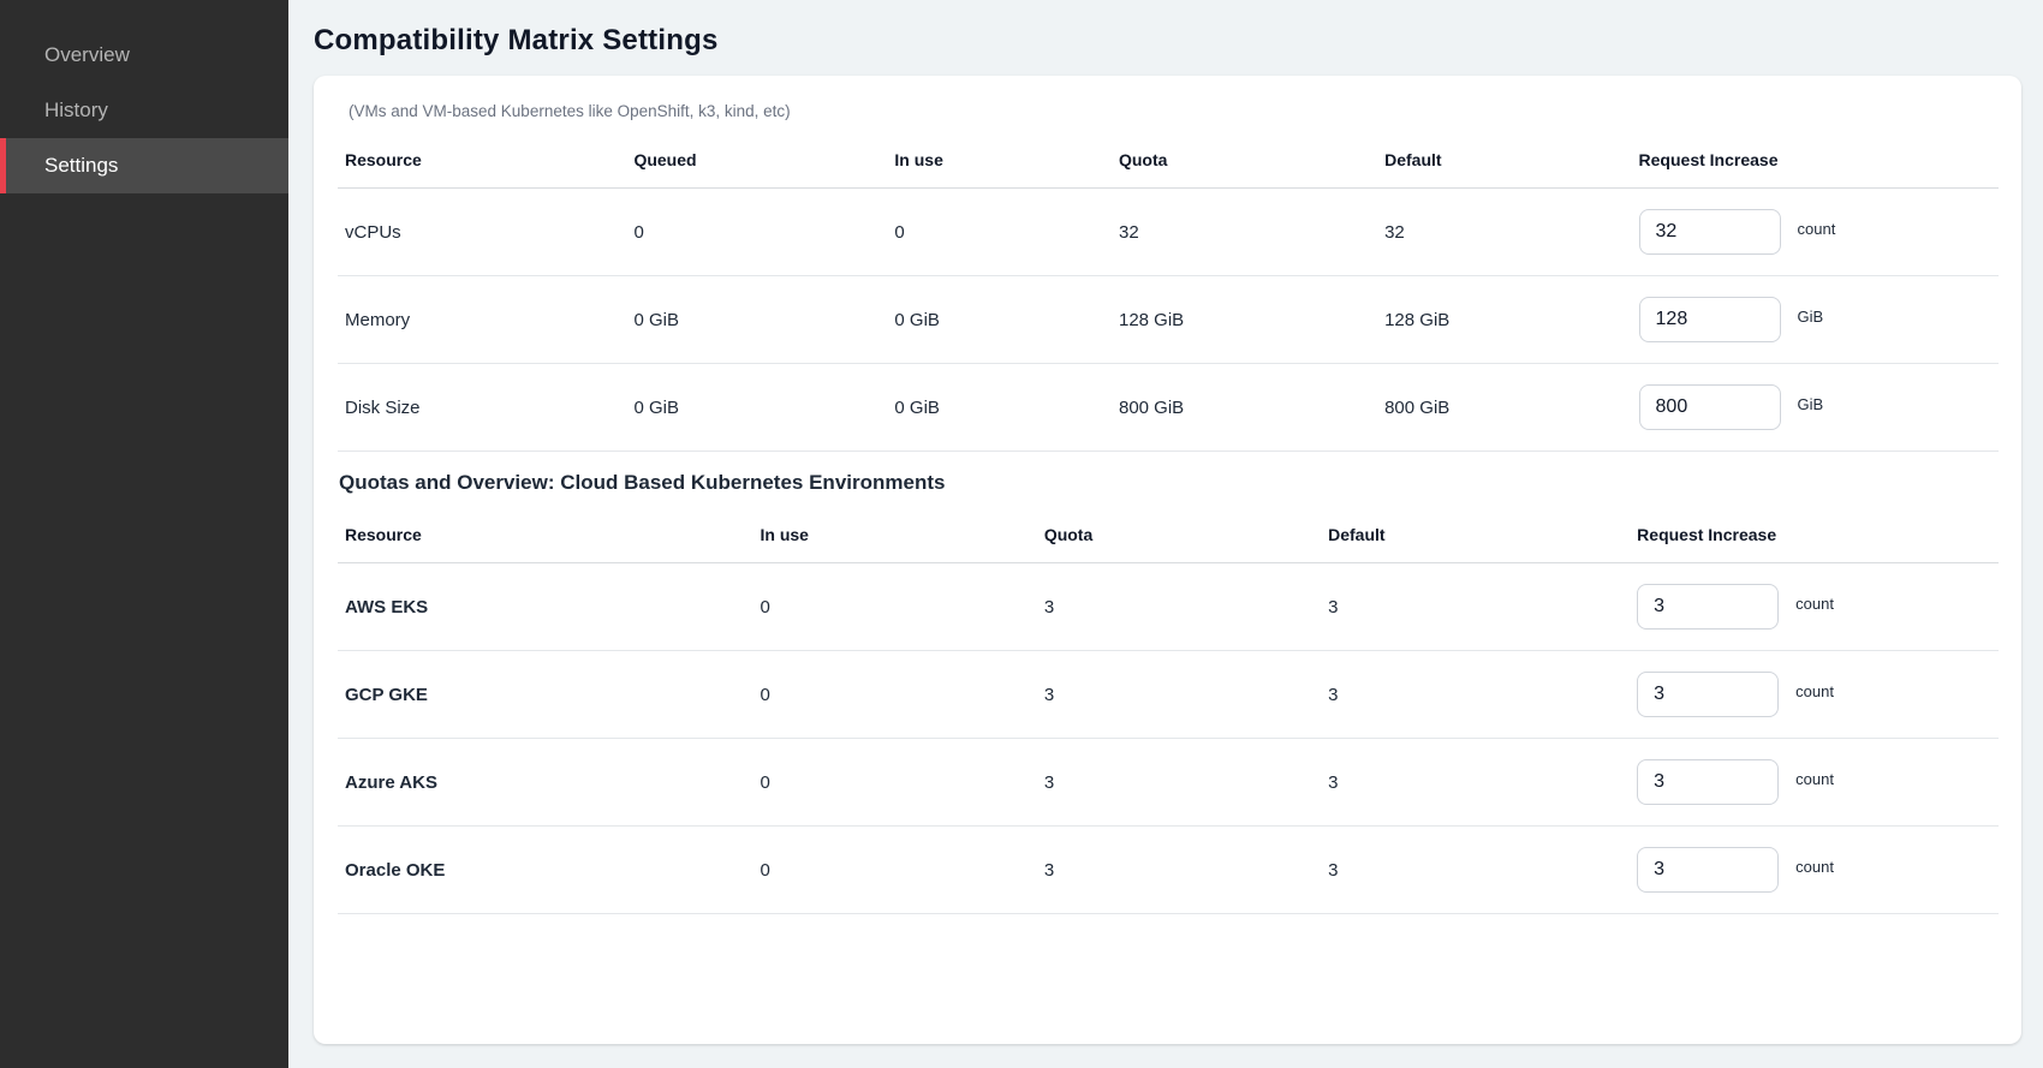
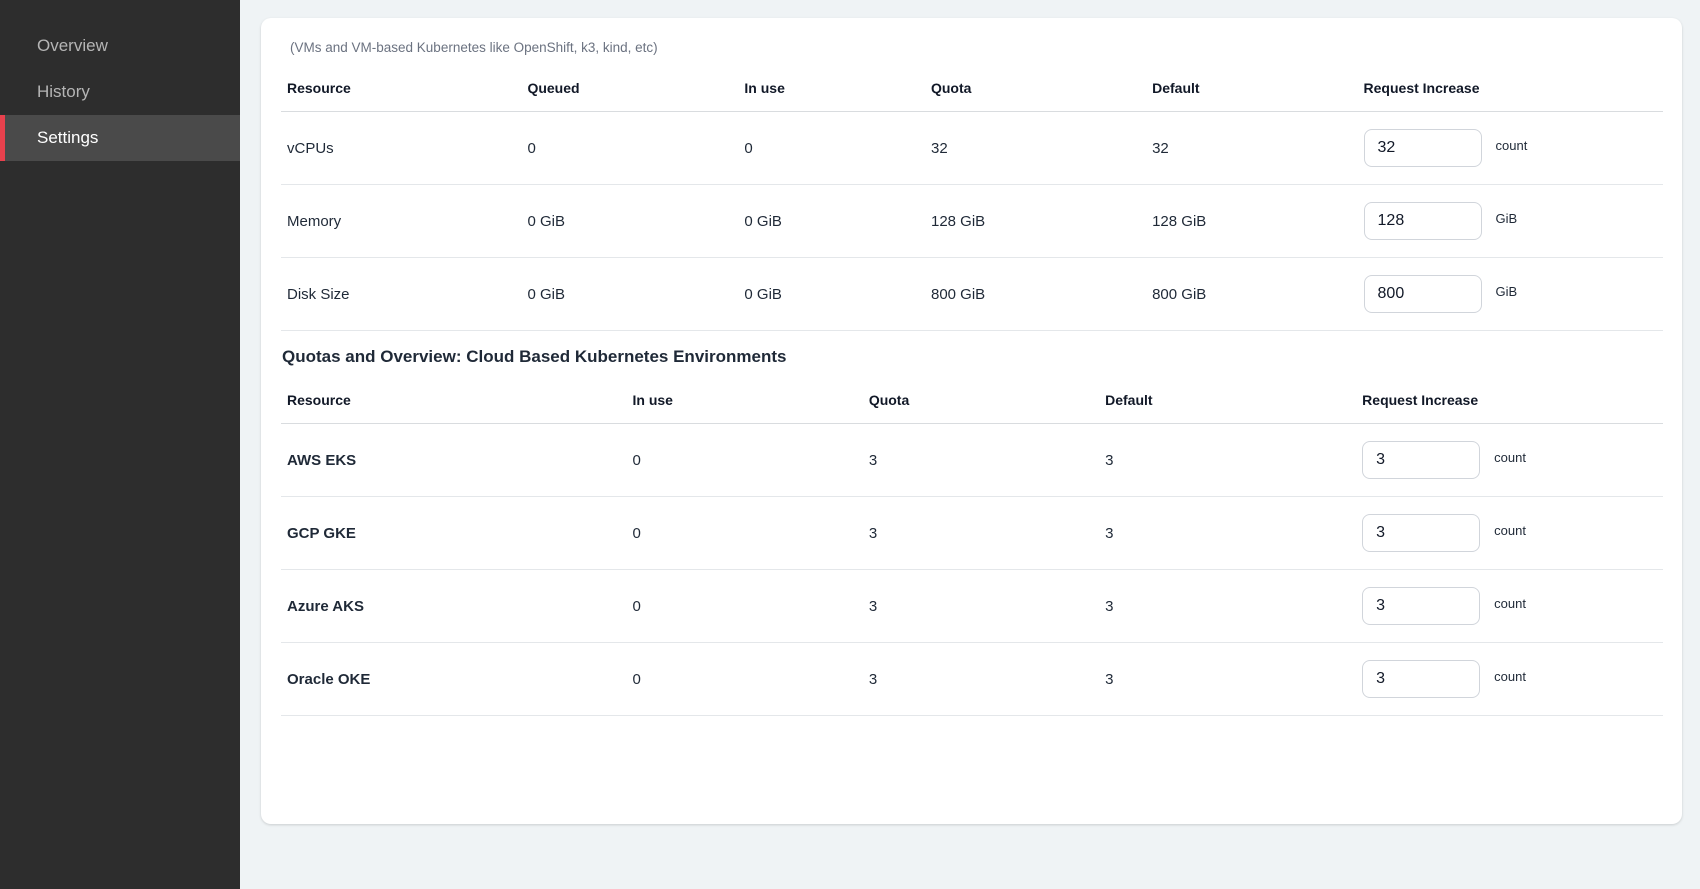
  Overview
  History
  Settings
- Compatibility Matrix Settings
  (VMs and VM-based Kubernetes like OpenShift, k3, kind, etc)
  Resource
  Queued
  In use
  Quota
  Default
  Request Increase
  vCPUs
  0
  0
  32
  32
  32
  count
  Memory
  0 GiB
  0 GiB
  128 GiB
  128 GiB
  128
  GiB
  Disk Size
  0 GiB
  0 GiB
  800 GiB
  800 GiB
  800
  GiB
  Quotas and Overview: Cloud Based Kubernetes Environments
  Resource
  In use
  Quota
  Default
  Request Increase
  AWS EKS
  0
  3
  3
  3
  count
  GCP GKE
  0
  3
  3
  3
  count
  Azure AKS
  0
  3
  3
  3
  count
  Oracle OKE
  0
  3
  3
  3
  count
